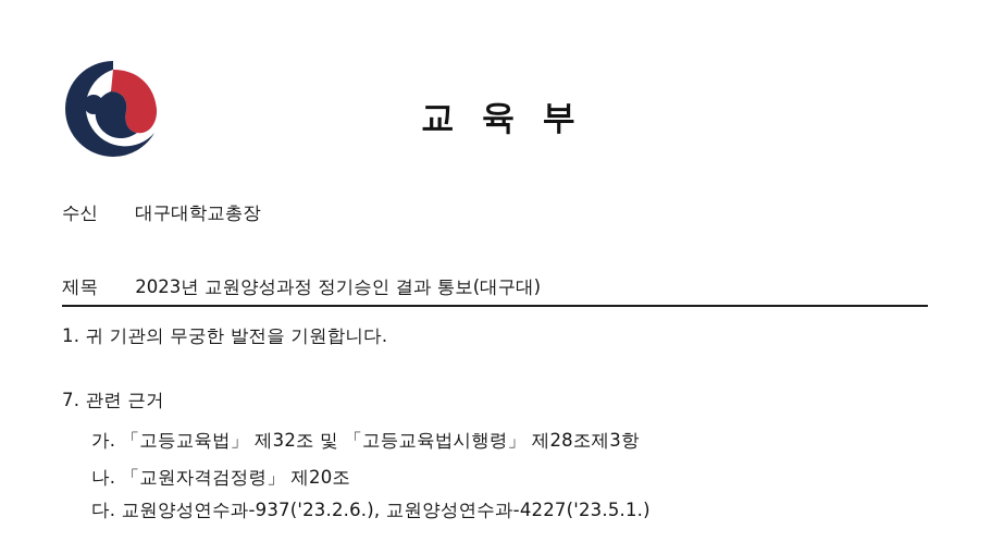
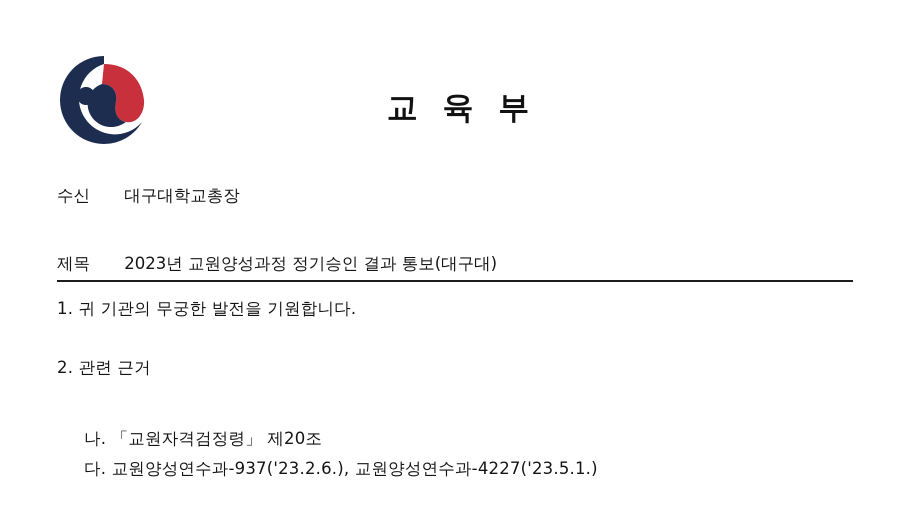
  교 육 부
  수신 대구대학교총장
  제목 2023년 교원양성과정 정기승인 결과 통보(대구대)
  1. 귀 기관의 무궁한 발전을 기원합니다.
- 7. 관련 근거
+ 2. 관련 근거
- 가. 「고등교육법」 제32조 및 「고등교육법시행령」 제28조제3항
  나. 「교원자격검정령」 제20조
  다. 교원양성연수과-937('23.2.6.), 교원양성연수과-4227('23.5.1.)
